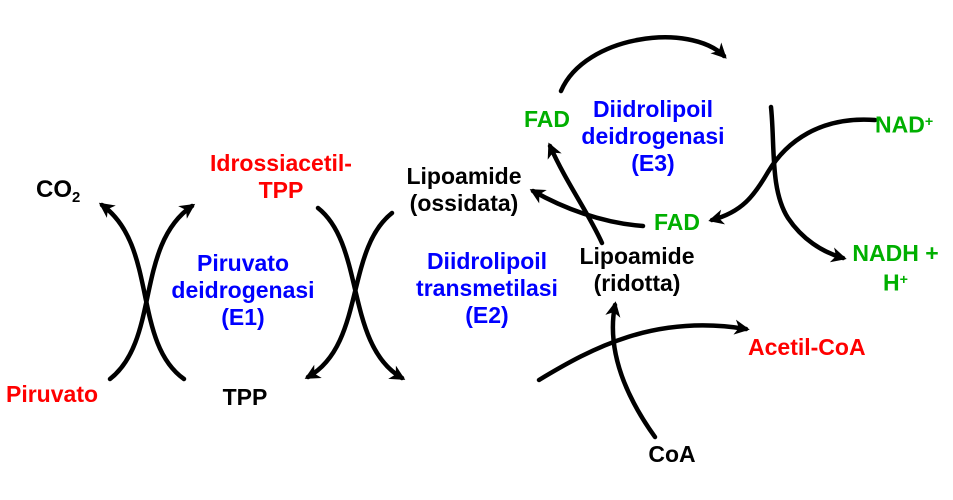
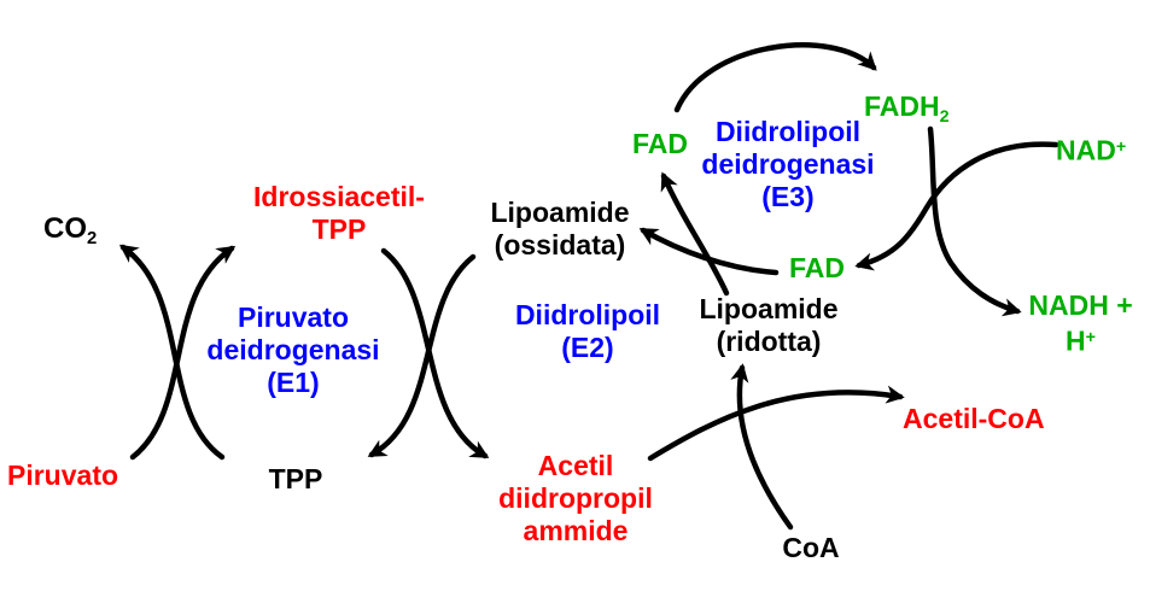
  CO2
  Piruvato
  Idrossiacetil-
  TPP
  Piruvato
  deidrogenasi
  (E1)
  TPP
  Lipoamide
  (ossidata)
  Diidrolipoil
- transmetilasi
  (E2)
+ Acetil
+ diidropropil
+ ammide
  FAD
  Diidrolipoil
  deidrogenasi
  (E3)
+ FADH2
  NAD+
  FAD
  Lipoamide
  (ridotta)
  NADH +
  H+
  Acetil-CoA
  CoA
